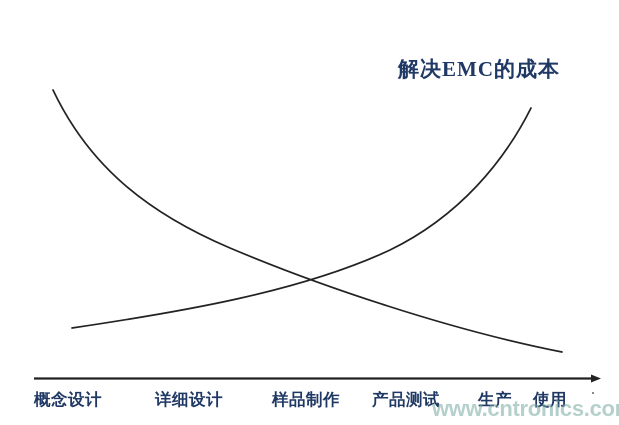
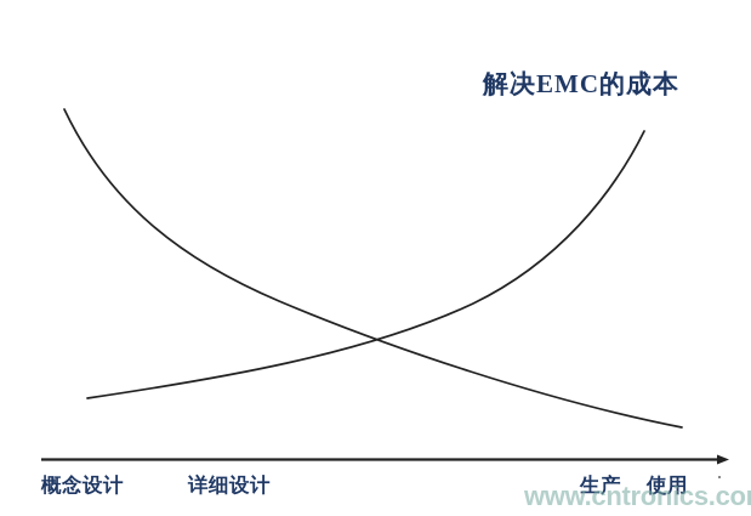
  解决EMC的成本
  概念设计
  详细设计
- 样品制作
- 产品测试
  生产
  使用
  www.cntronics.co
